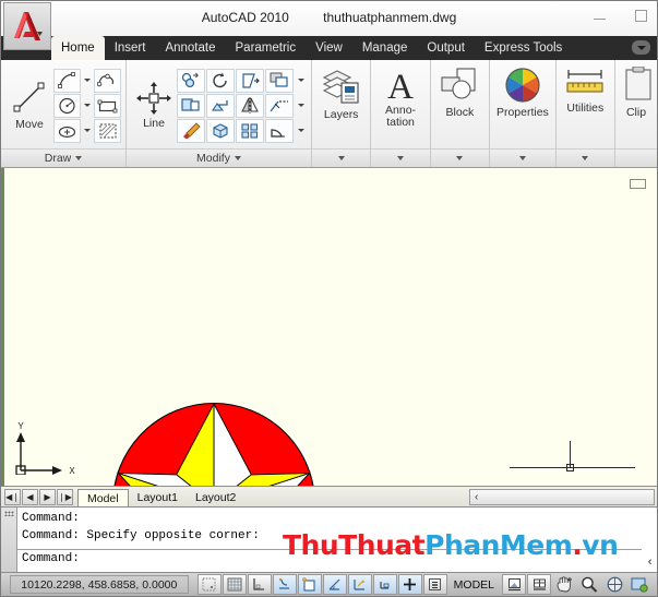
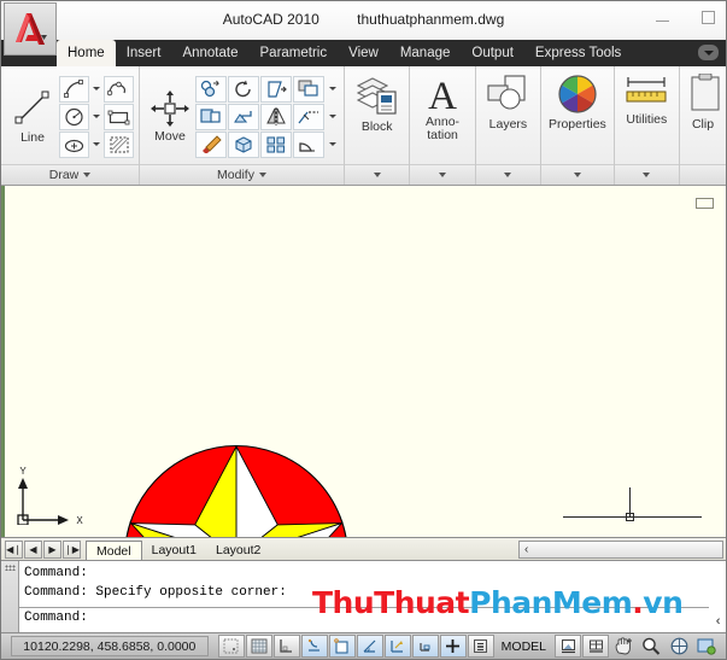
  AutoCAD 2010 thuthuatphanmem.dwg
  Home
  Insert
  Annotate
  Parametric
  View
  Manage
  Output
  Express Tools
- Move
+ Line
  Draw
- Line
+ Move
  Modify
- Layers
+ Block
  A
  Anno-
  tation
- Block
+ Layers
  Properties
  Utilities
  Clip
  Y
  X
  ◀❘
  ◀
  ▶
  ❘▶
  Model
  Layout1
  Layout2
  ‹
  Command:
  Command: Specify opposite corner:
  Command:
  ‹
  10120.2298, 458.6858, 0.0000
  MODEL
  ThuThuatPhanMem.vn
